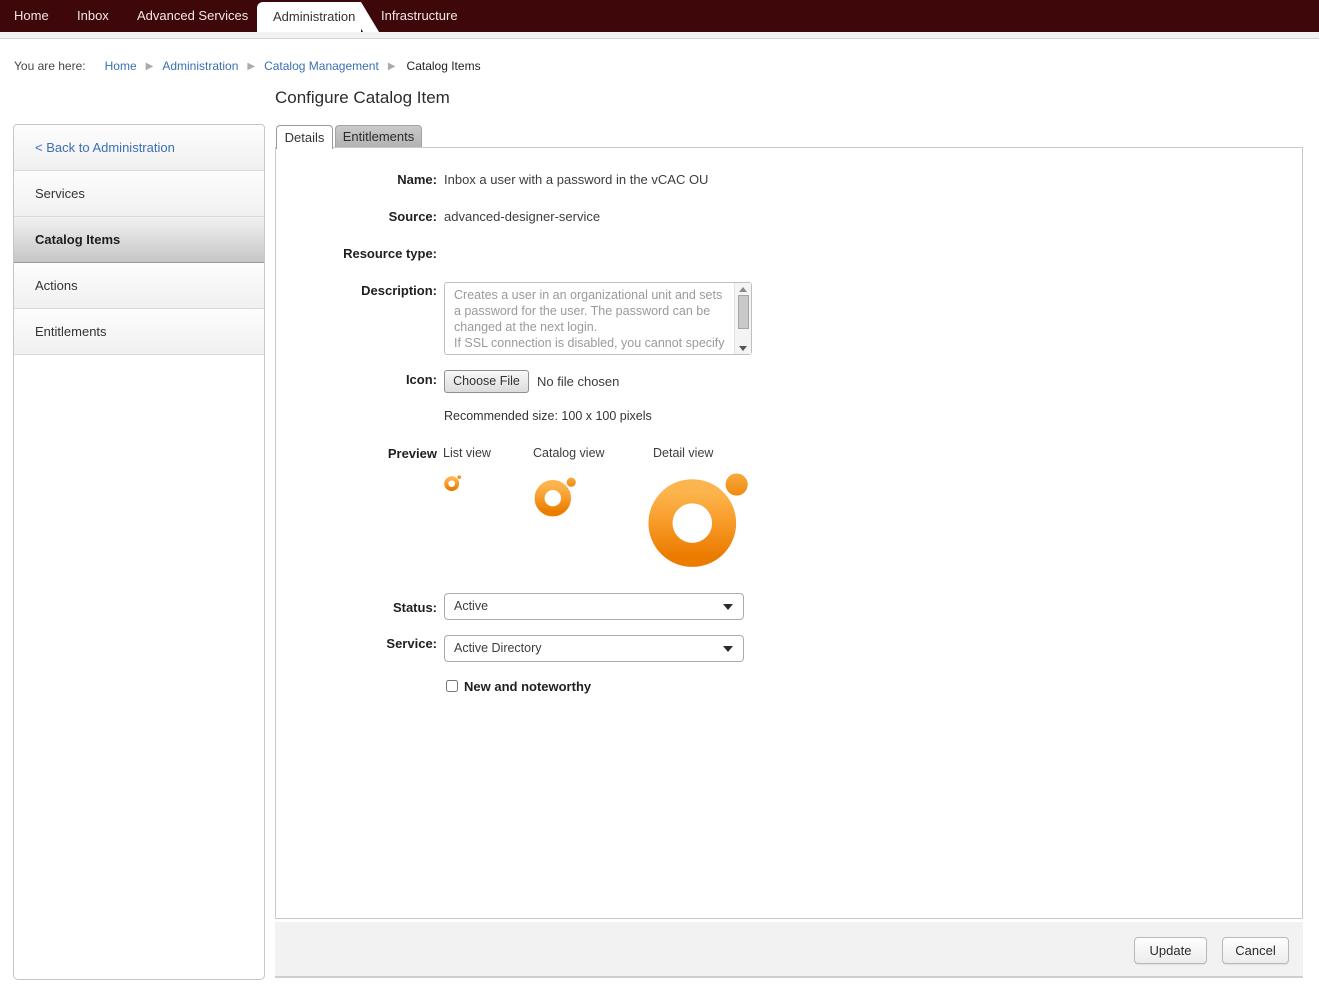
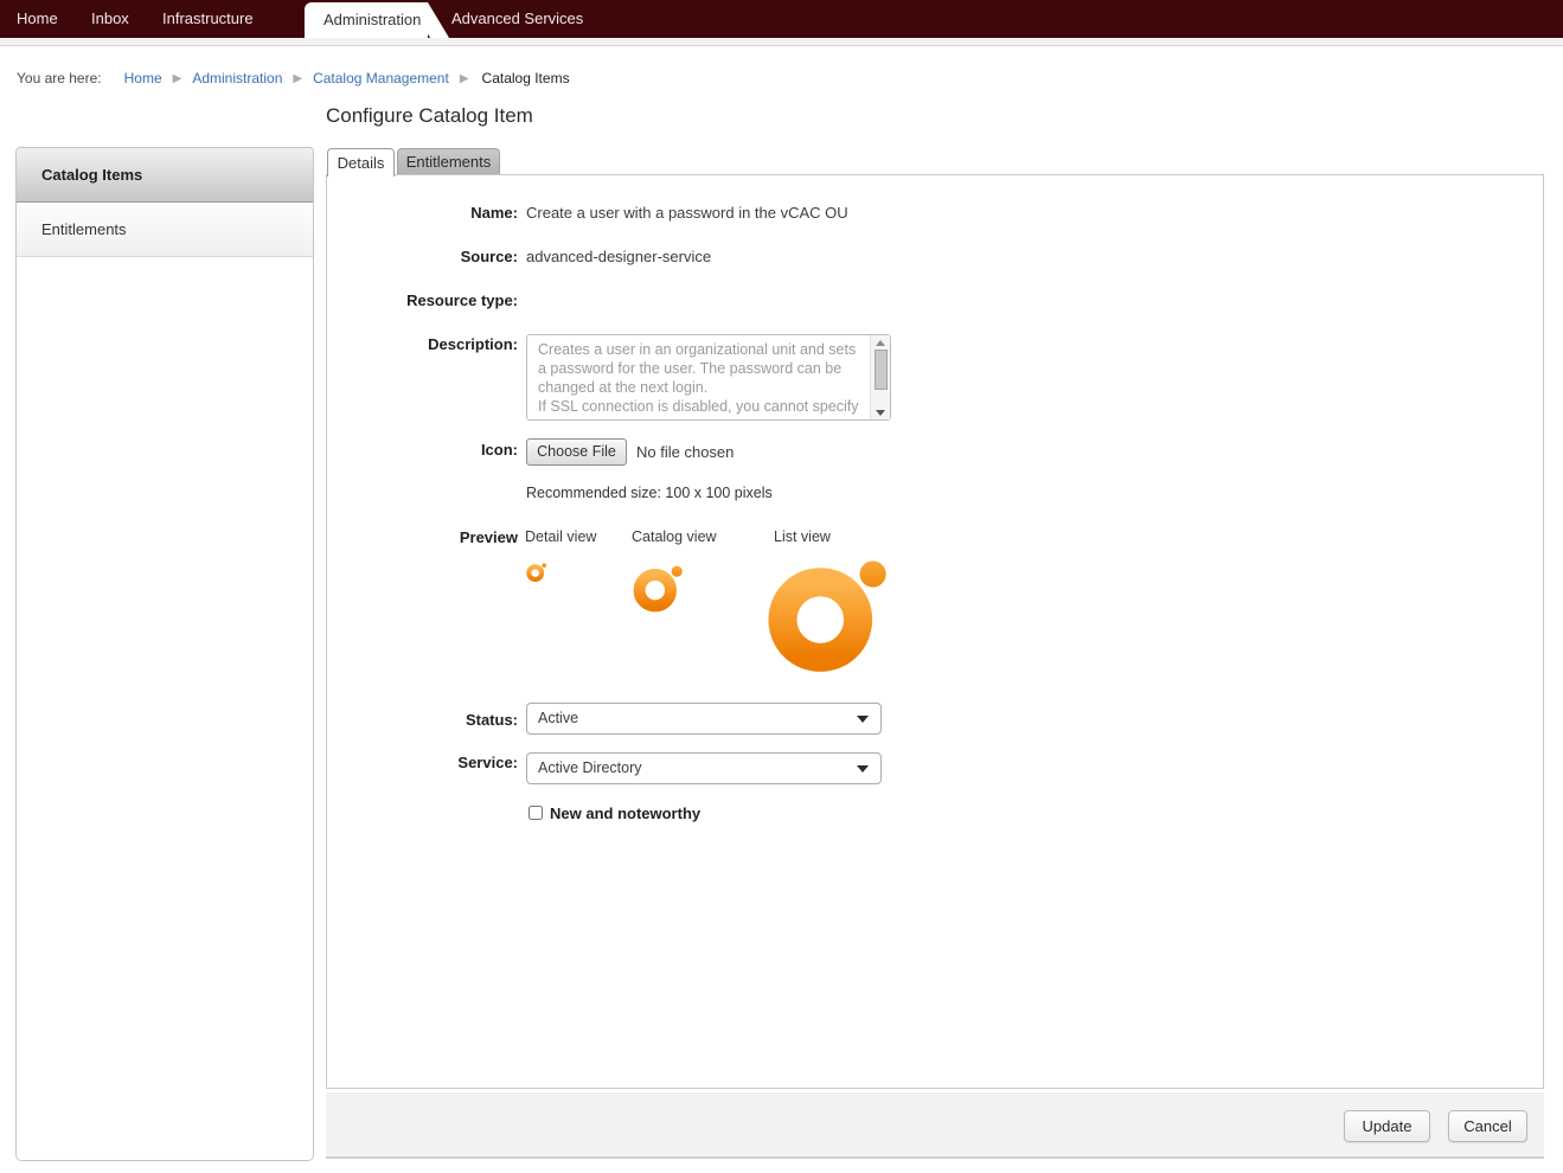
  Home
  Inbox
- Advanced Services
+ Infrastructure
  Administration
- Infrastructure
+ Advanced Services
  You are here:
  Home
  ▶
  Administration
  ▶
  Catalog Management
  ▶
  Catalog Items
  Configure Catalog Item
- < Back to Administration
- Services
  Catalog Items
- Actions
  Entitlements
  Details
  Entitlements
  Name:
- Inbox a user with a password in the vCAC OU
+ Create a user with a password in the vCAC OU
  Source:
  advanced-designer-service
  Resource type:
  Description:
  Creates a user in an organizational unit and sets a password for the user. The password can be changed at the next login.
  If SSL connection is disabled, you cannot specify
  Icon:
  Choose File
  No file chosen
  Recommended size: 100 x 100 pixels
  Preview
- List view
+ Detail view
  Catalog view
- Detail view
+ List view
  Status:
  Active
  Service:
  Active Directory
  New and noteworthy
  Update
  Cancel
